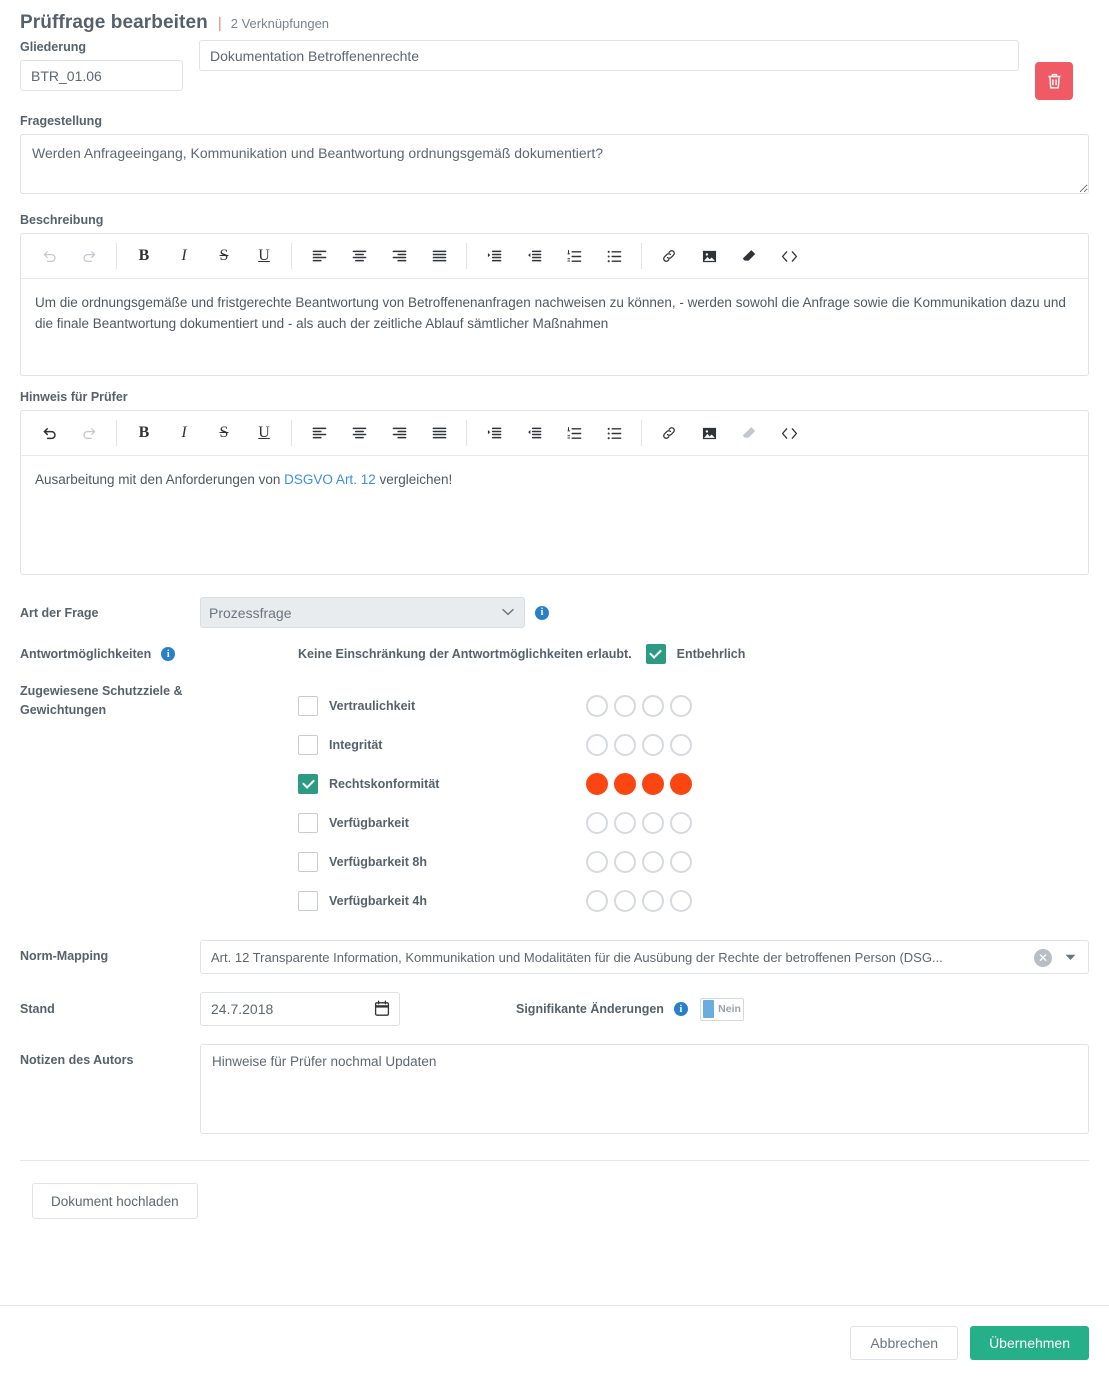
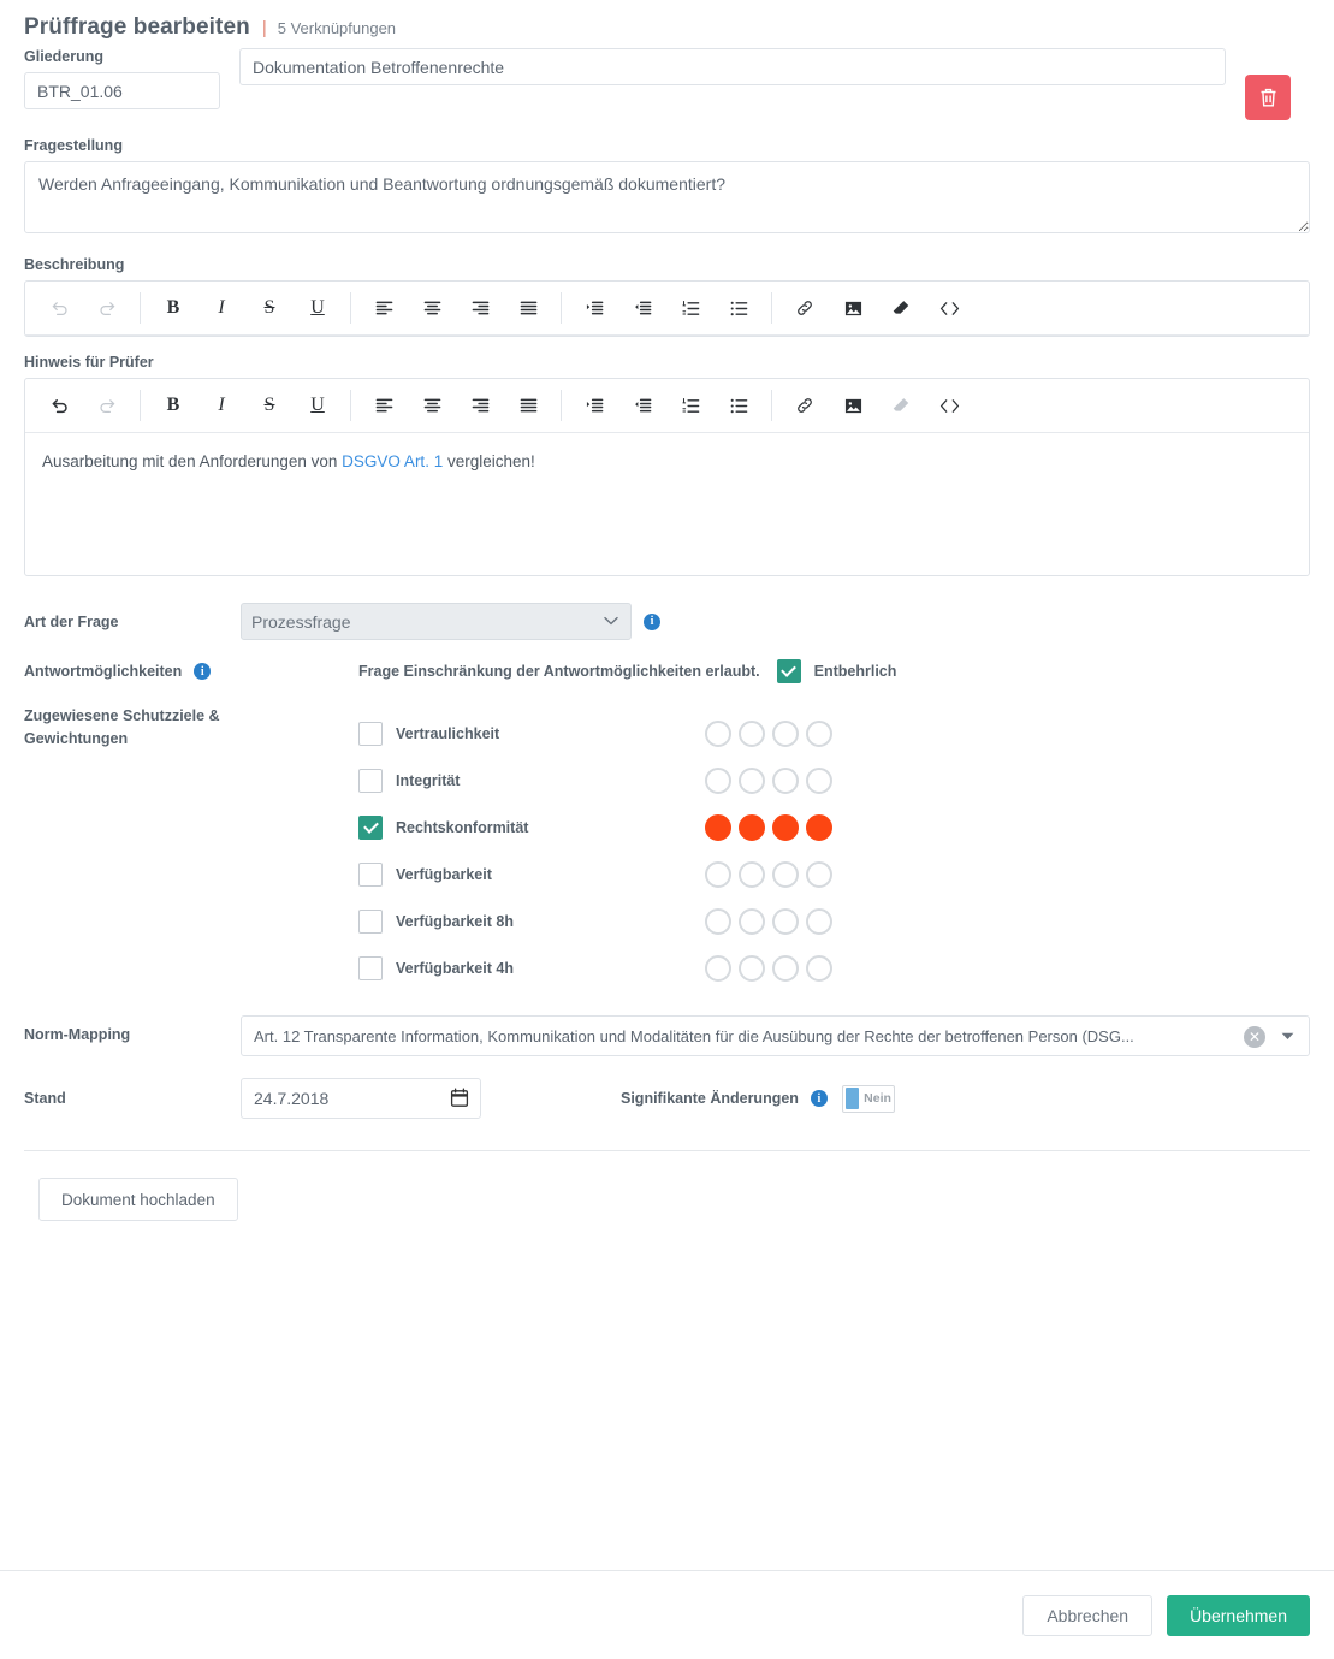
  Prüffrage bearbeiten
  |
- 2 Verknüpfungen
+ 5 Verknüpfungen
  Gliederung
  BTR_01.06
  Dokumentation Betroffenenrechte
  Fragestellung
  Werden Anfrageeingang, Kommunikation und Beantwortung ordnungsgemäß dokumentiert?
  Beschreibung
  B
  I
  S
  U
- Um die ordnungsgemäße und fristgerechte Beantwortung von Betroffenenanfragen nachweisen zu können, - werden sowohl die Anfrage sowie die Kommunikation dazu und die finale Beantwortung dokumentiert und - als auch der zeitliche Ablauf sämtlicher Maßnahmen
  Hinweis für Prüfer
  B
  I
  S
  U
- Ausarbeitung mit den Anforderungen von DSGVO Art. 12 vergleichen!
+ Ausarbeitung mit den Anforderungen von DSGVO Art. 1 vergleichen!
  Art der Frage
  Prozessfrage
  i
  Antwortmöglichkeiten
  i
- Keine Einschränkung der Antwortmöglichkeiten erlaubt.
+ Frage Einschränkung der Antwortmöglichkeiten erlaubt.
  Entbehrlich
  Zugewiesene Schutzziele & Gewichtungen
  Vertraulichkeit
  Integrität
  Rechtskonformität
  Verfügbarkeit
  Verfügbarkeit 8h
  Verfügbarkeit 4h
  Norm-Mapping
  Art. 12 Transparente Information, Kommunikation und Modalitäten für die Ausübung der Rechte der betroffenen Person (DSG...
  ✕
  Stand
  24.7.2018
  Signifikante Änderungen
  i
  Nein
- Notizen des Autors
- Hinweise für Prüfer nochmal Updaten
  Dokument hochladen
  Abbrechen
  Übernehmen
